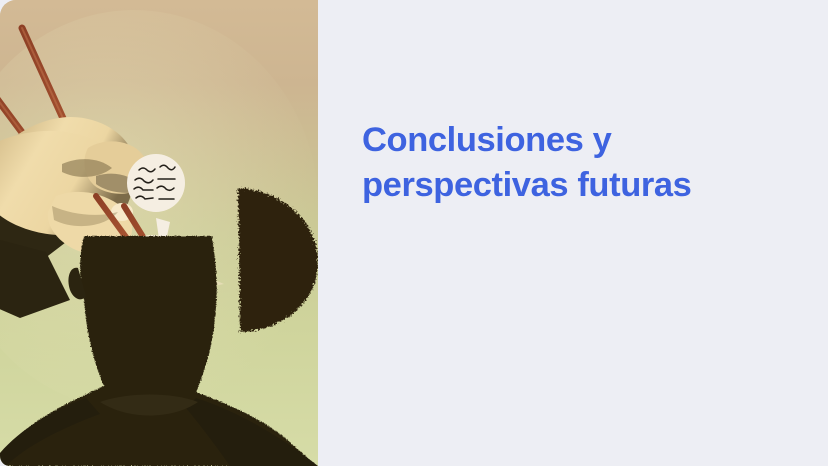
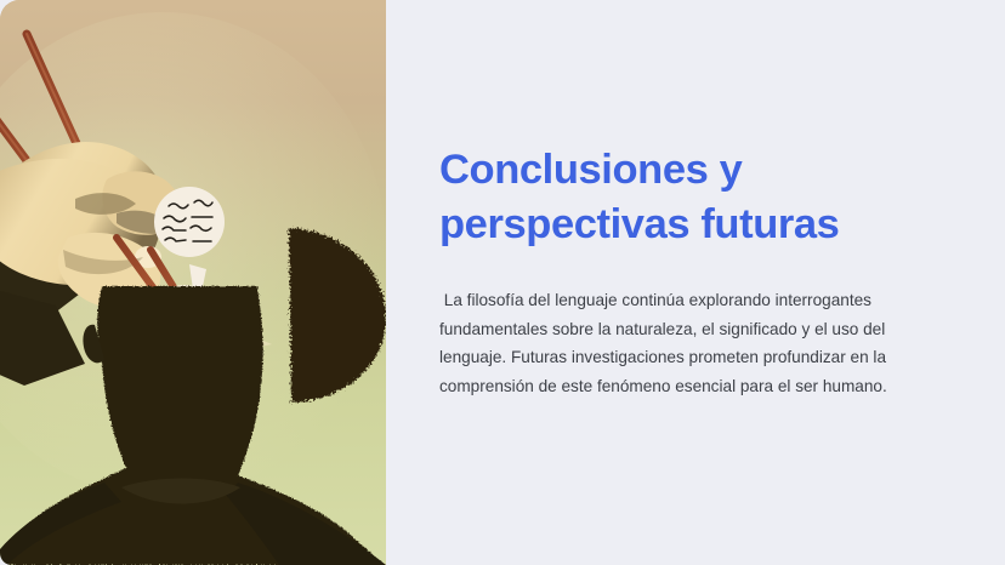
  Conclusiones y perspectivas futuras
+ La filosofía del lenguaje continúa explorando interrogantes fundamentales sobre la naturaleza, el significado y el uso del lenguaje. Futuras investigaciones prometen profundizar en la comprensión de este fenómeno esencial para el ser humano.
